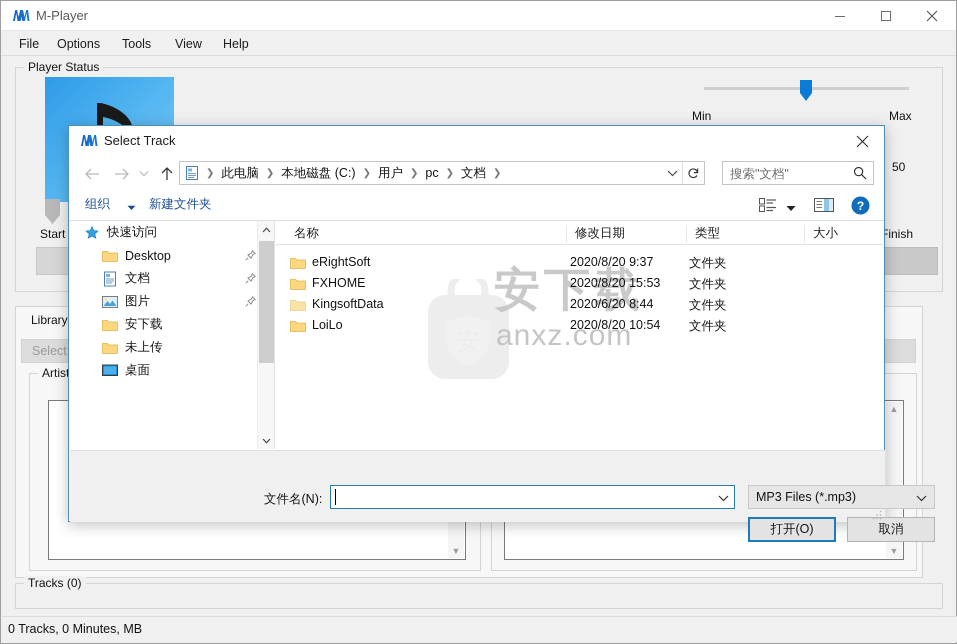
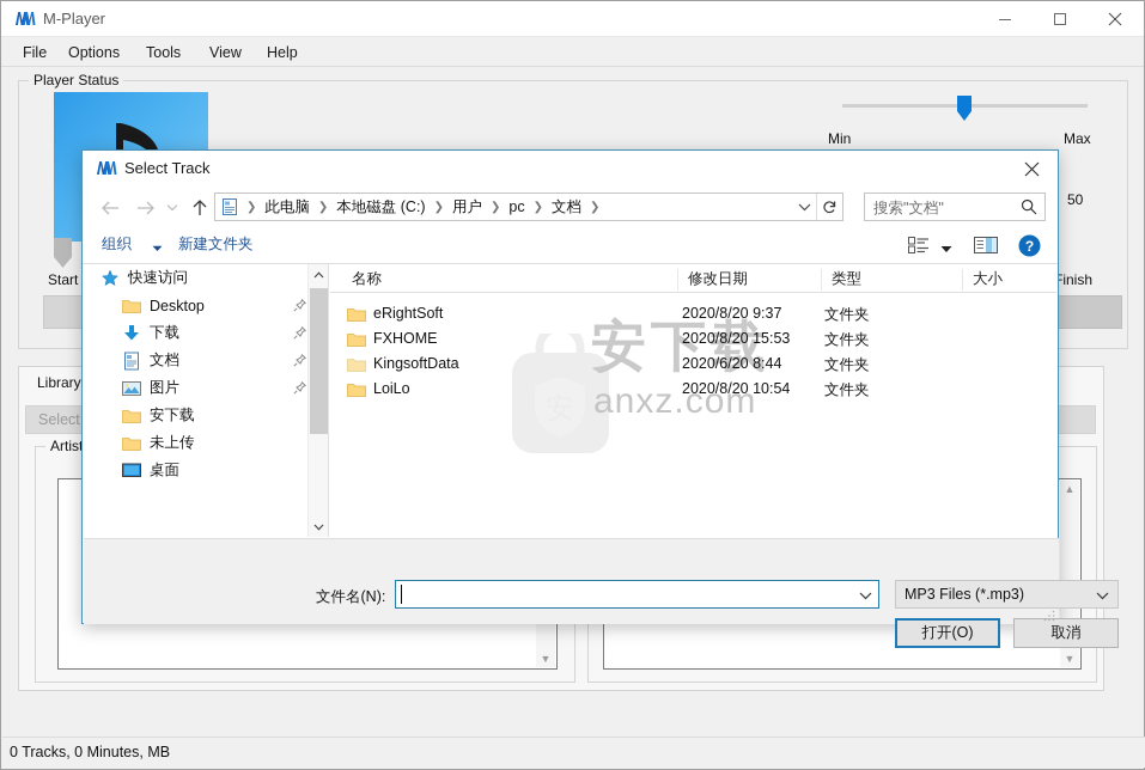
  M-Player
  File
  Options
  Tools
  View
  Help
  Player Status
  Start
  inish
  Min
  Max
  50
  Library
  Select
  Artis
  ▼
  ▲
  ▼
- Tracks (0)
  0 Tracks, 0 Minutes, MB
  Select Track
  ❯
  此电脑
  ❯
  本地磁盘 (C:)
  ❯
  用户
  ❯
  pc
  ❯
  文档
  ❯
  搜索"文档"
  组织
  新建文件夹
  ?
  快速访问
  Desktop
+ 下载
  文档
  图片
  安下载
  未上传
  桌面
  安下载
  anxz.com
  名称
  修改日期
  类型
  大小
  eRightSoft
  2020/8/20 9:37
  文件夹
  FXHOME
  2020/8/20 15:53
  文件夹
  KingsoftData
  2020/6/20 8:44
  文件夹
  LoiLo
  2020/8/20 10:54
  文件夹
  文件名(N):
  MP3 Files (*.mp3)
  打开(O)
  取消
